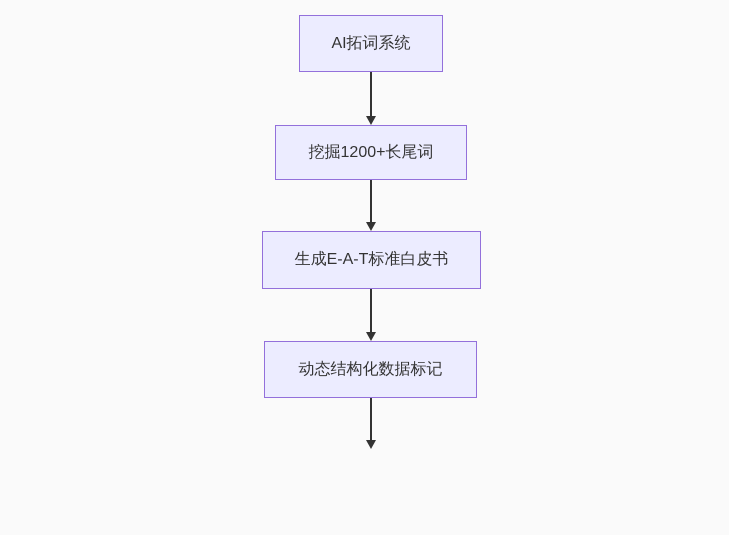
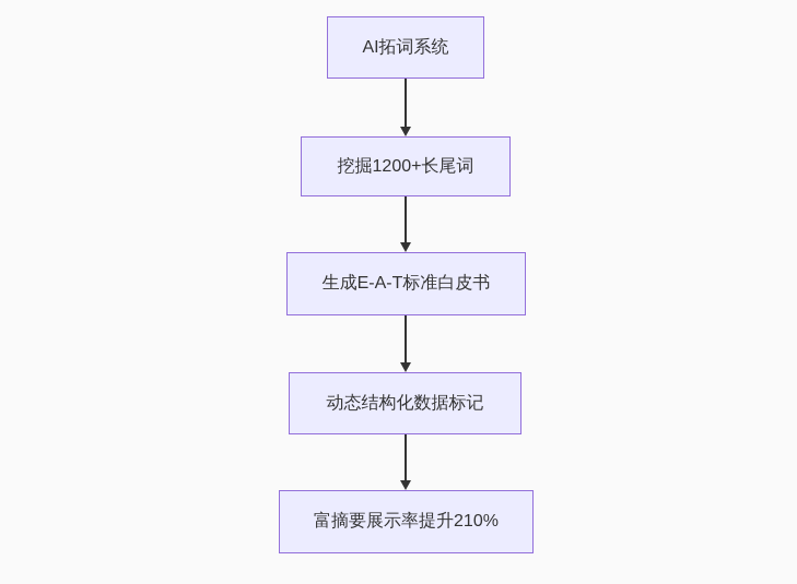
  AI拓词系统
  挖掘1200+长尾词
  生成E-A-T标准白皮书
  动态结构化数据标记
+ 富摘要展示率提升210%
